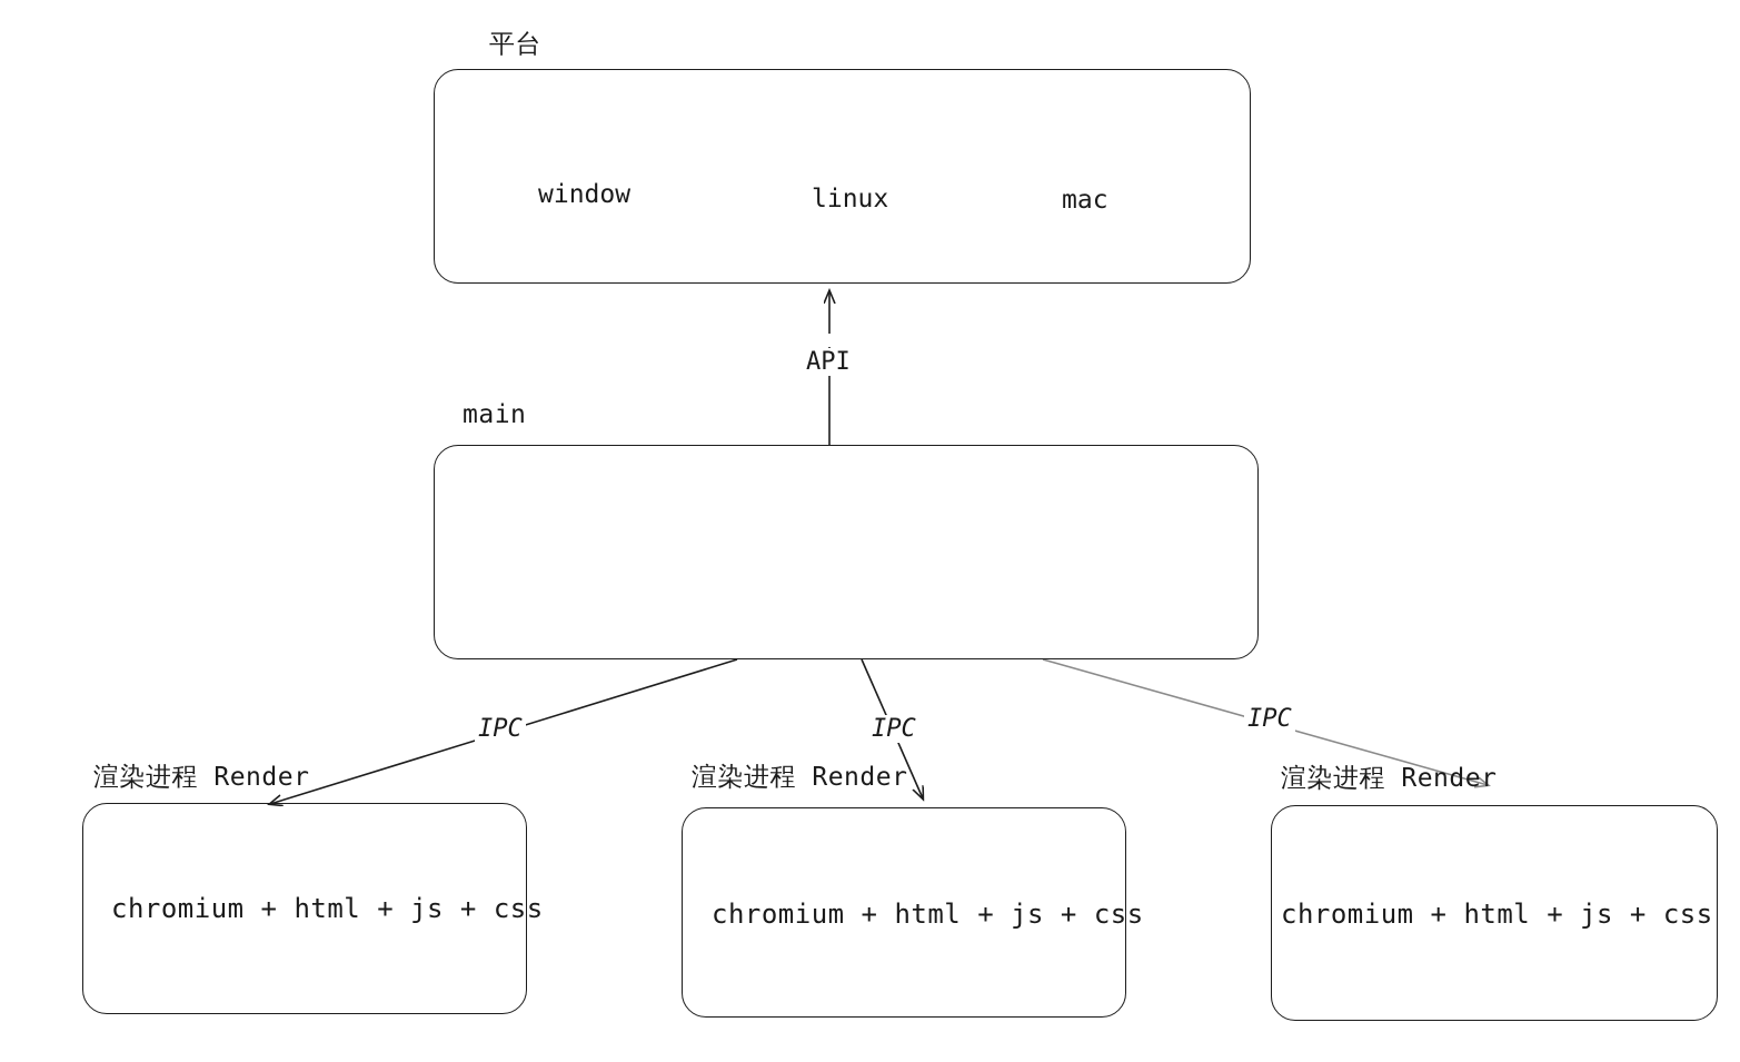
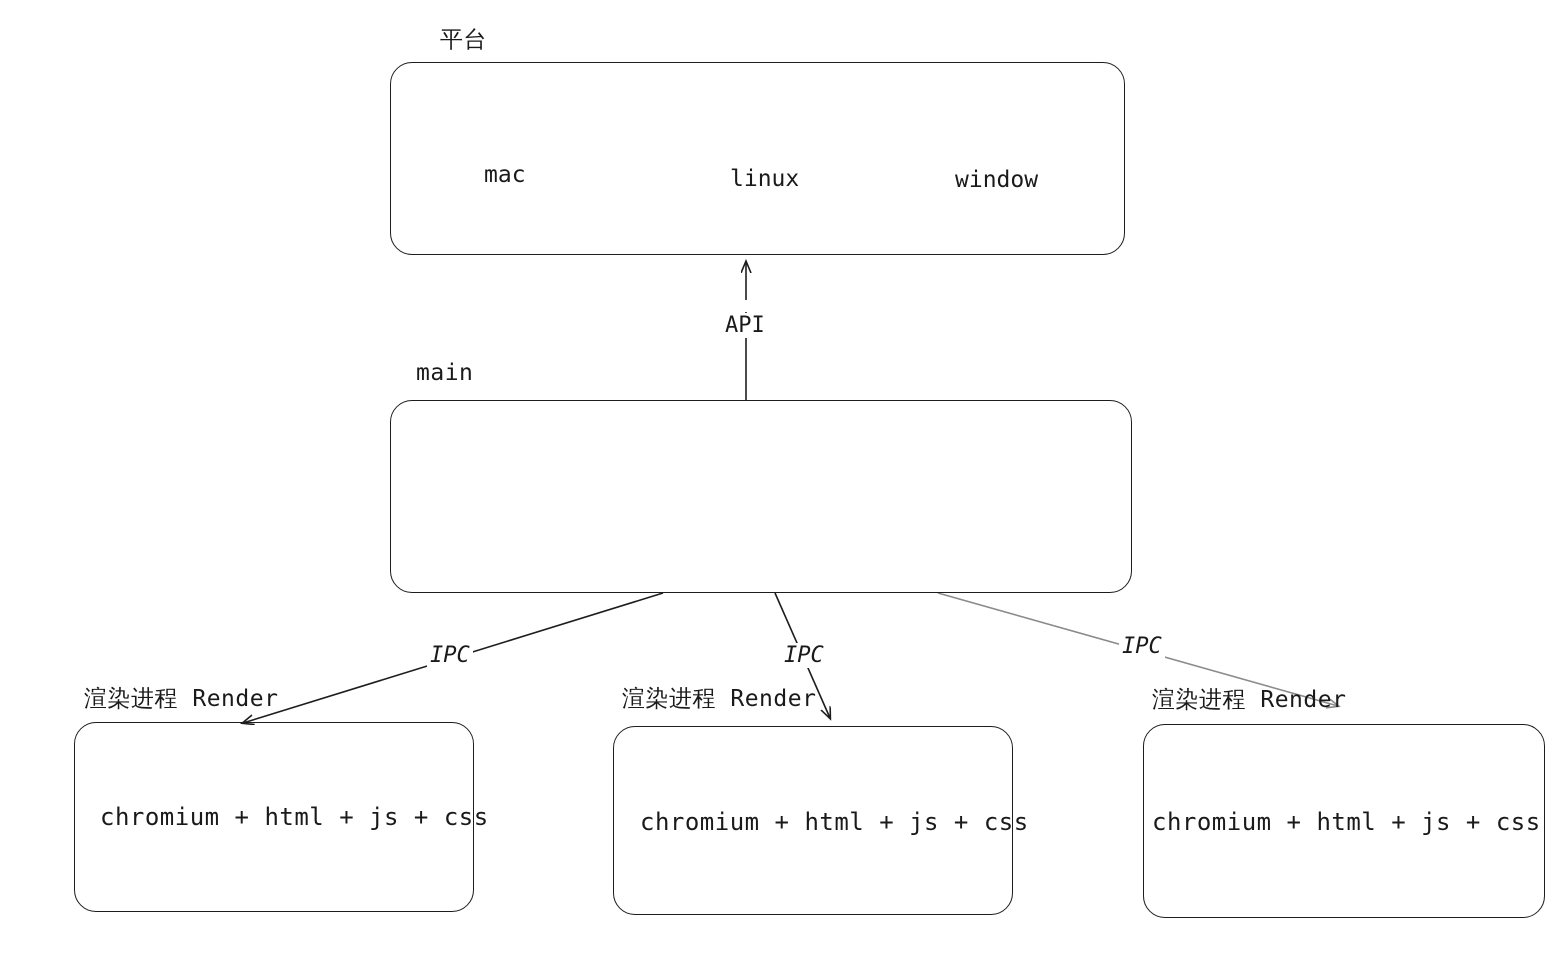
  平台
- window
+ mac
  linux
- mac
+ window
  API
  main
  IPC
  IPC
  IPC
  渲染进程 Render
  chromium + html + js + css
  渲染进程 Render
  chromium + html + js + css
  渲染进程 Render
  chromium + html + js + css
